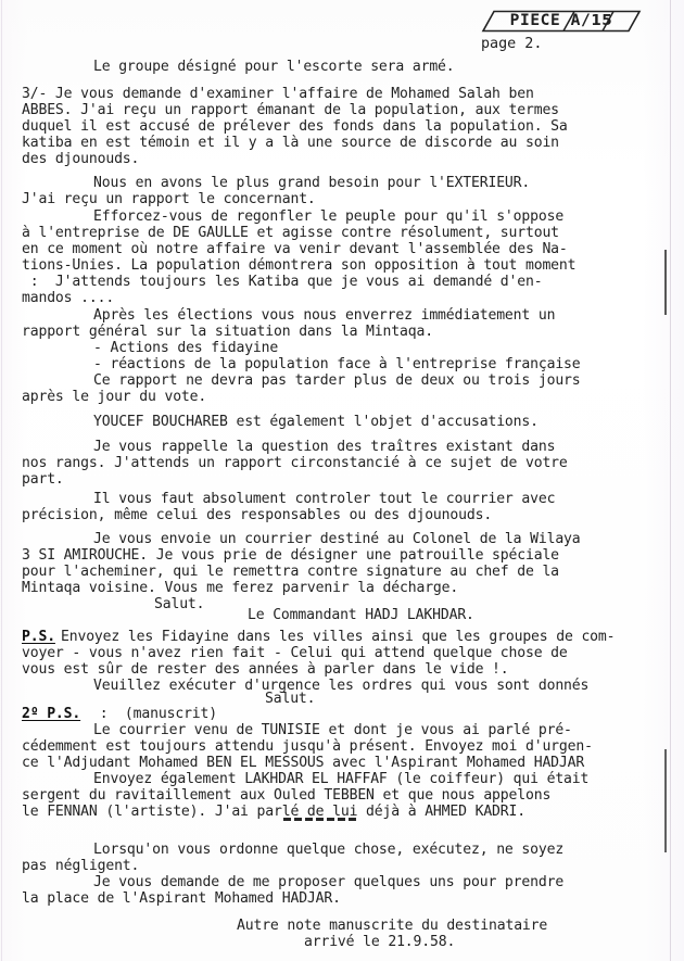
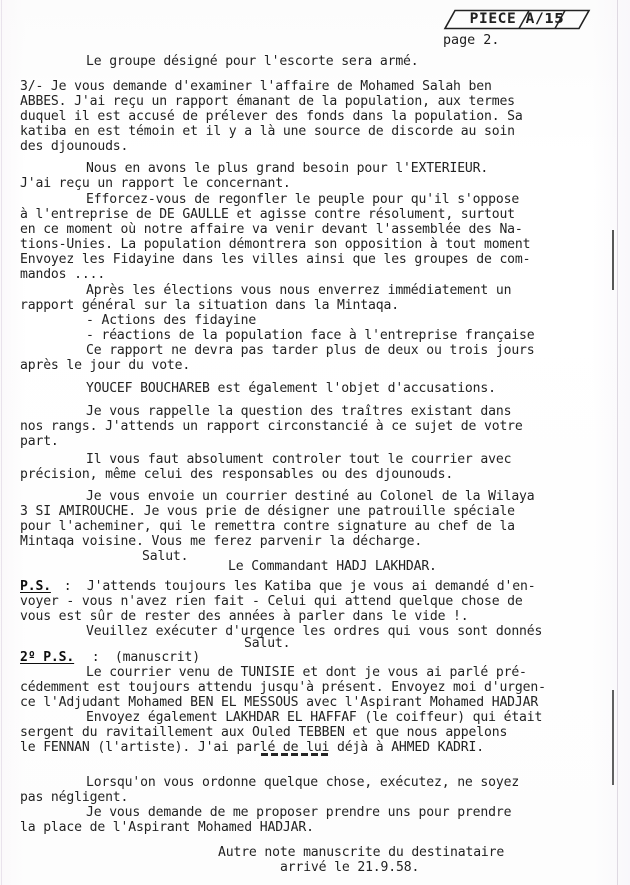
  PIECE A/15
  page 2.
  Le groupe désigné pour l'escorte sera armé.
  3/- Je vous demande d'examiner l'affaire de Mohamed Salah ben
  ABBES. J'ai reçu un rapport émanant de la population, aux termes
  duquel il est accusé de prélever des fonds dans la population. Sa
  katiba en est témoin et il y a là une source de discorde au soin
  des djounouds.
  Nous en avons le plus grand besoin pour l'EXTERIEUR.
  J'ai reçu un rapport le concernant.
  Efforcez-vous de regonfler le peuple pour qu'il s'oppose
  à l'entreprise de DE GAULLE et agisse contre résolument, surtout
  en ce moment où notre affaire va venir devant l'assemblée des Na-
  tions-Unies. La population démontrera son opposition à tout moment
- : J'attends toujours les Katiba que je vous ai demandé d'en-
+ Envoyez les Fidayine dans les villes ainsi que les groupes de com-
  mandos ....
  Après les élections vous nous enverrez immédiatement un
  rapport général sur la situation dans la Mintaqa.
  - Actions des fidayine
  - réactions de la population face à l'entreprise française
  Ce rapport ne devra pas tarder plus de deux ou trois jours
  après le jour du vote.
  YOUCEF BOUCHAREB est également l'objet d'accusations.
  Je vous rappelle la question des traîtres existant dans
  nos rangs. J'attends un rapport circonstancié à ce sujet de votre
  part.
  Il vous faut absolument controler tout le courrier avec
  précision, même celui des responsables ou des djounouds.
  Je vous envoie un courrier destiné au Colonel de la Wilaya
  3 SI AMIROUCHE. Je vous prie de désigner une patrouille spéciale
  pour l'acheminer, qui le remettra contre signature au chef de la
  Mintaqa voisine. Vous me ferez parvenir la décharge.
  Salut.
  Le Commandant HADJ LAKHDAR.
  P.S.
- Envoyez les Fidayine dans les villes ainsi que les groupes de com-
+ : J'attends toujours les Katiba que je vous ai demandé d'en-
  voyer - vous n'avez rien fait - Celui qui attend quelque chose de
  vous est sûr de rester des années à parler dans le vide !.
  Veuillez exécuter d'urgence les ordres qui vous sont donnés
  Salut.
  2º P.S.
  : (manuscrit)
  Le courrier venu de TUNISIE et dont je vous ai parlé pré-
  cédemment est toujours attendu jusqu'à présent. Envoyez moi d'urgen-
  ce l'Adjudant Mohamed BEN EL MESSOUS avec l'Aspirant Mohamed HADJAR
  Envoyez également LAKHDAR EL HAFFAF (le coiffeur) qui était
  sergent du ravitaillement aux Ouled TEBBEN et que nous appelons
  le FENNAN (l'artiste). J'ai parlé de lui déjà à AHMED KADRI.
  Lorsqu'on vous ordonne quelque chose, exécutez, ne soyez
  pas négligent.
- Je vous demande de me proposer quelques uns pour prendre
+ Je vous demande de me proposer prendre uns pour prendre
  la place de l'Aspirant Mohamed HADJAR.
  Autre note manuscrite du destinataire
  arrivé le 21.9.58.
